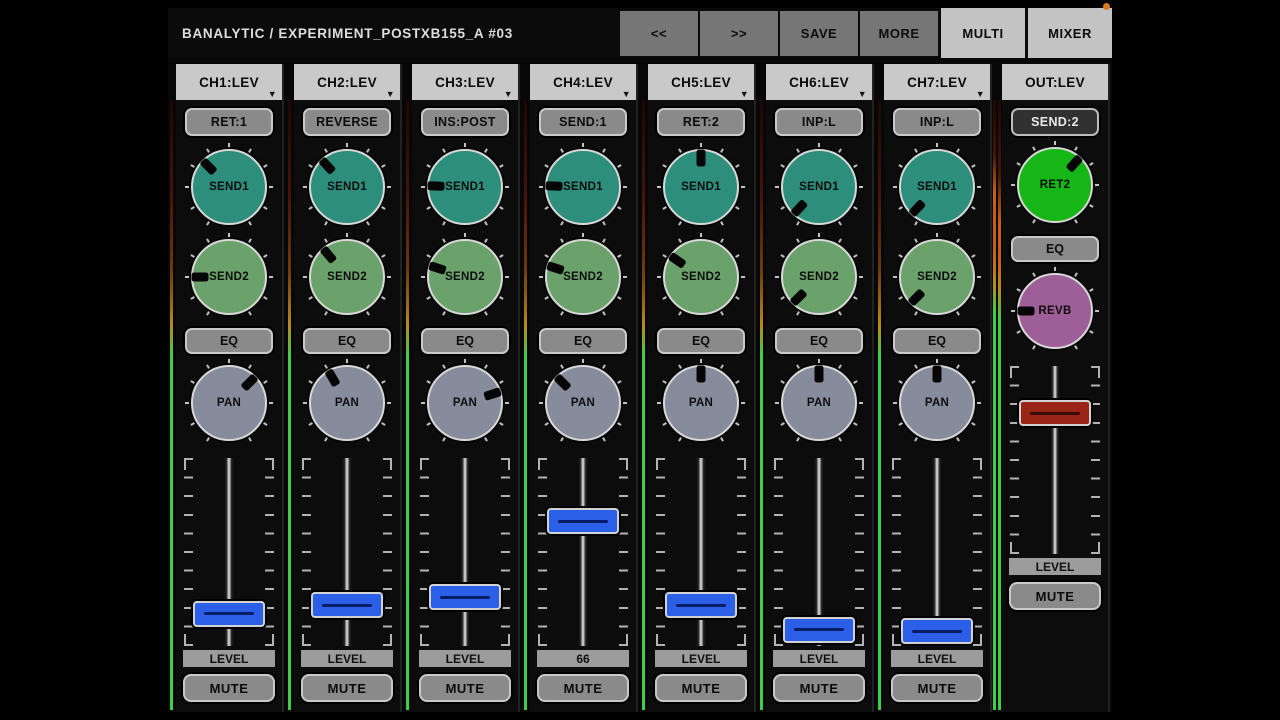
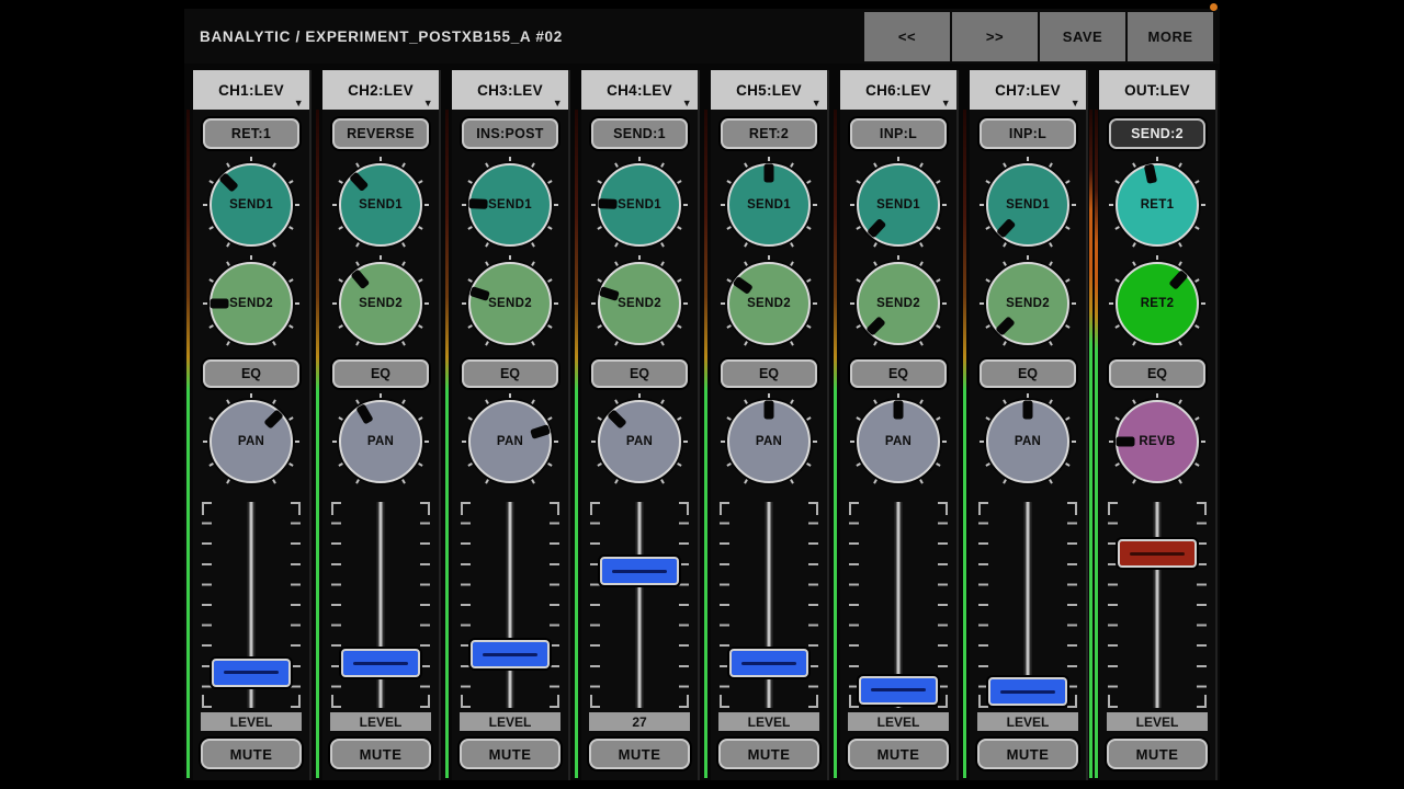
- BANALYTIC / EXPERIMENT_POSTXB155_A #03
+ BANALYTIC / EXPERIMENT_POSTXB155_A #02
  <<
  >>
  SAVE
  MORE
- MULTI
- MIXER
  CH1:LEV
  ▼
  RET:1
  SEND1
  SEND2
  EQ
  PAN
  LEVEL
  MUTE
  CH2:LEV
  ▼
  REVERSE
  SEND1
  SEND2
  EQ
  PAN
  LEVEL
  MUTE
  CH3:LEV
  ▼
  INS:POST
  SEND1
  SEND2
  EQ
  PAN
  LEVEL
  MUTE
  CH4:LEV
  ▼
  SEND:1
  SEND1
  SEND2
  EQ
  PAN
- 66
+ 27
  MUTE
  CH5:LEV
  ▼
  RET:2
  SEND1
  SEND2
  EQ
  PAN
  LEVEL
  MUTE
  CH6:LEV
  ▼
  INP:L
  SEND1
  SEND2
  EQ
  PAN
  LEVEL
  MUTE
  CH7:LEV
  ▼
  INP:L
  SEND1
  SEND2
  EQ
  PAN
  LEVEL
  MUTE
  OUT:LEV
  SEND:2
+ RET1
  RET2
  EQ
  REVB
  LEVEL
  MUTE
